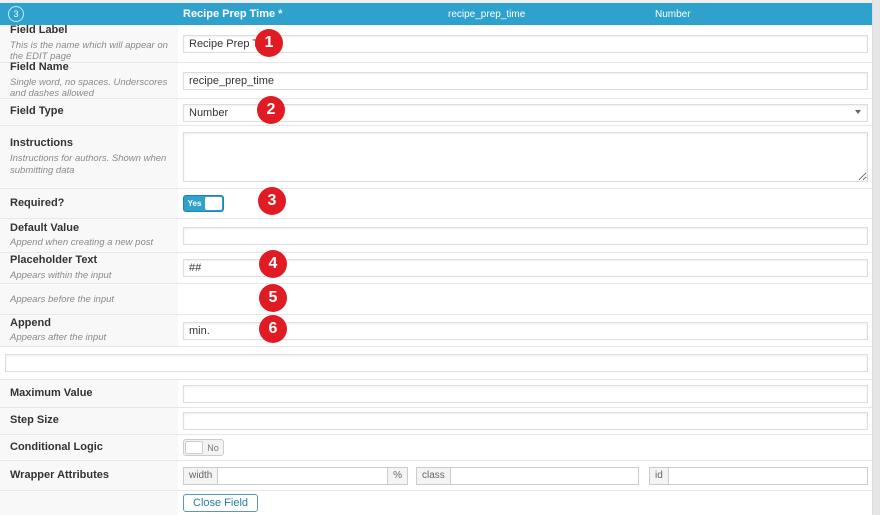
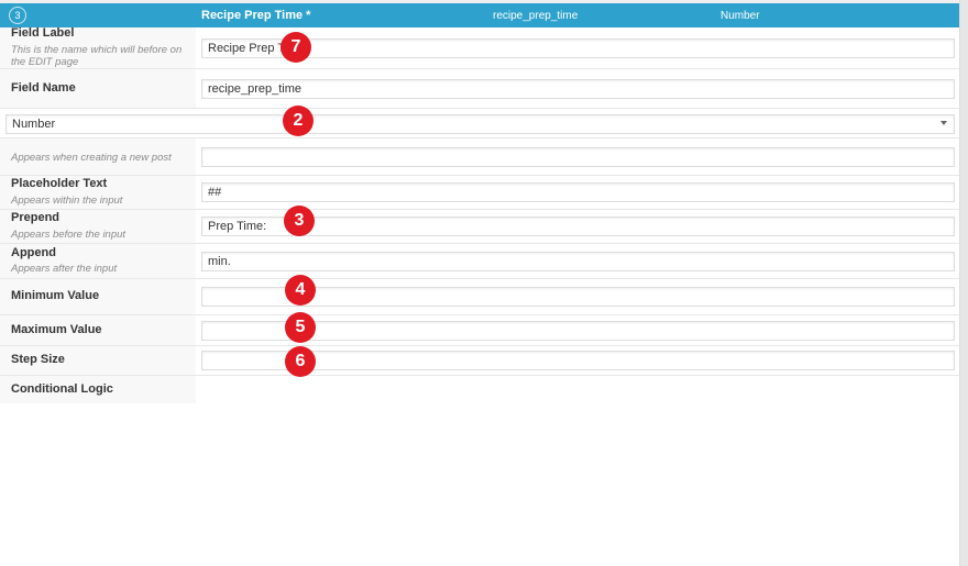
  3
  Recipe Prep Time *
  recipe_prep_time
  Number
  Field Label
- This is the name which will appear on the EDIT page
+ This is the name which will before on the EDIT page
  Recipe Prep
  Field Name
- Single word, no spaces. Underscores and dashes allowed
  recipe_prep_time
- Field Type
  Number
- Instructions
- Instructions for authors. Shown when submitting data
- Required?
- Yes
- Default Value
- Append when creating a new post
+ Appears when creating a new post
  Placeholder Text
  Appears within the input
  ##
+ Prepend
  Appears before the input
+ Prep Time:
  Append
  Appears after the input
  min.
+ Minimum Value
  Maximum Value
  Step Size
  Conditional Logic
- No
- Wrapper Attributes
- width
- %
- class
- id
- Close Field
- 1
+ 7
  2
  3
  4
  5
  6
